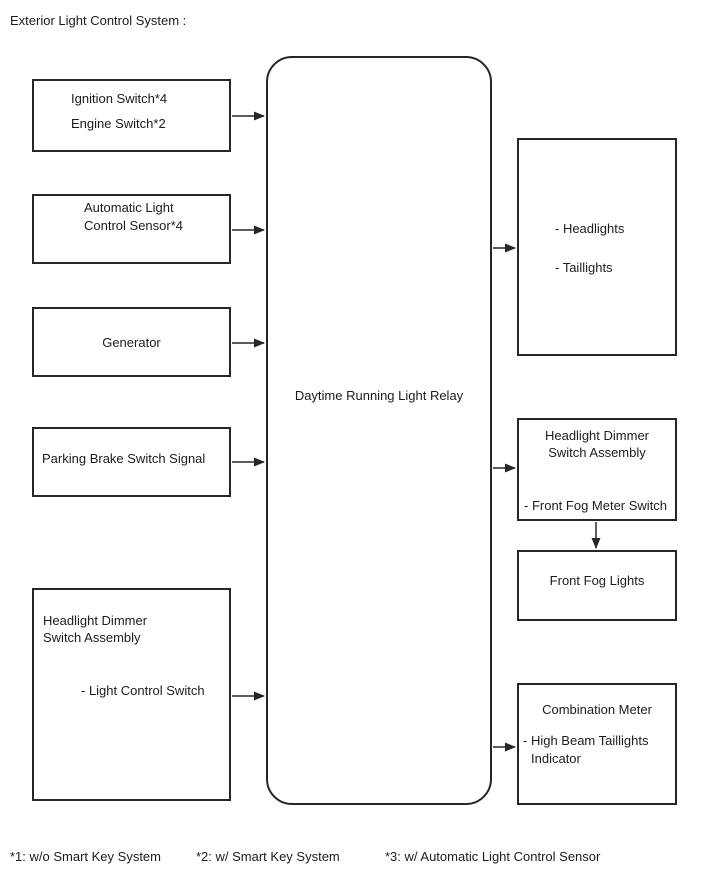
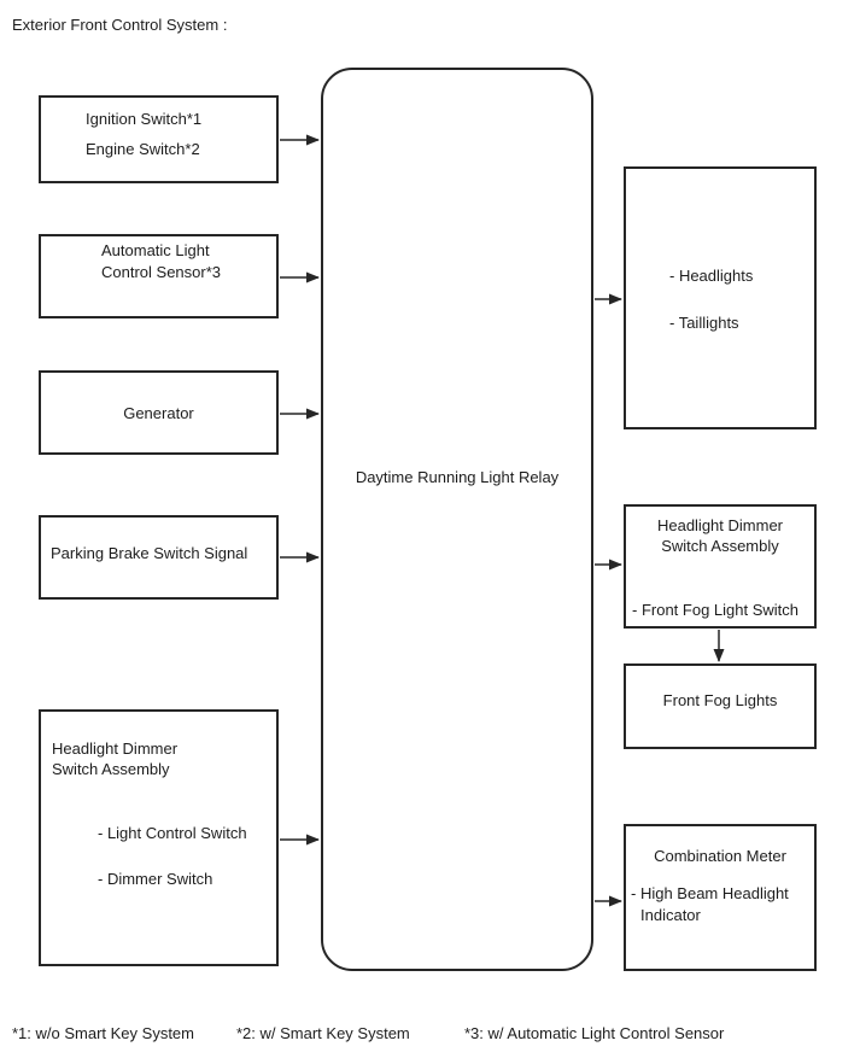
- Exterior Light Control System :
+ Exterior Front Control System :
- Ignition Switch*4
+ Ignition Switch*1
  Engine Switch*2
  Automatic Light
- Control Sensor*4
+ Control Sensor*3
  Generator
  Parking Brake Switch Signal
  Headlight Dimmer
  Switch Assembly
  - Light Control Switch
+ - Dimmer Switch
  Daytime Running Light Relay
  - Headlights
  - Taillights
  Headlight Dimmer
  Switch Assembly
- - Front Fog Meter Switch
+ - Front Fog Light Switch
  Front Fog Lights
  Combination Meter
- - High Beam Taillights Indicator
+ - High Beam Headlight Indicator
  *1: w/o Smart Key System
  *2: w/ Smart Key System
  *3: w/ Automatic Light Control Sensor
